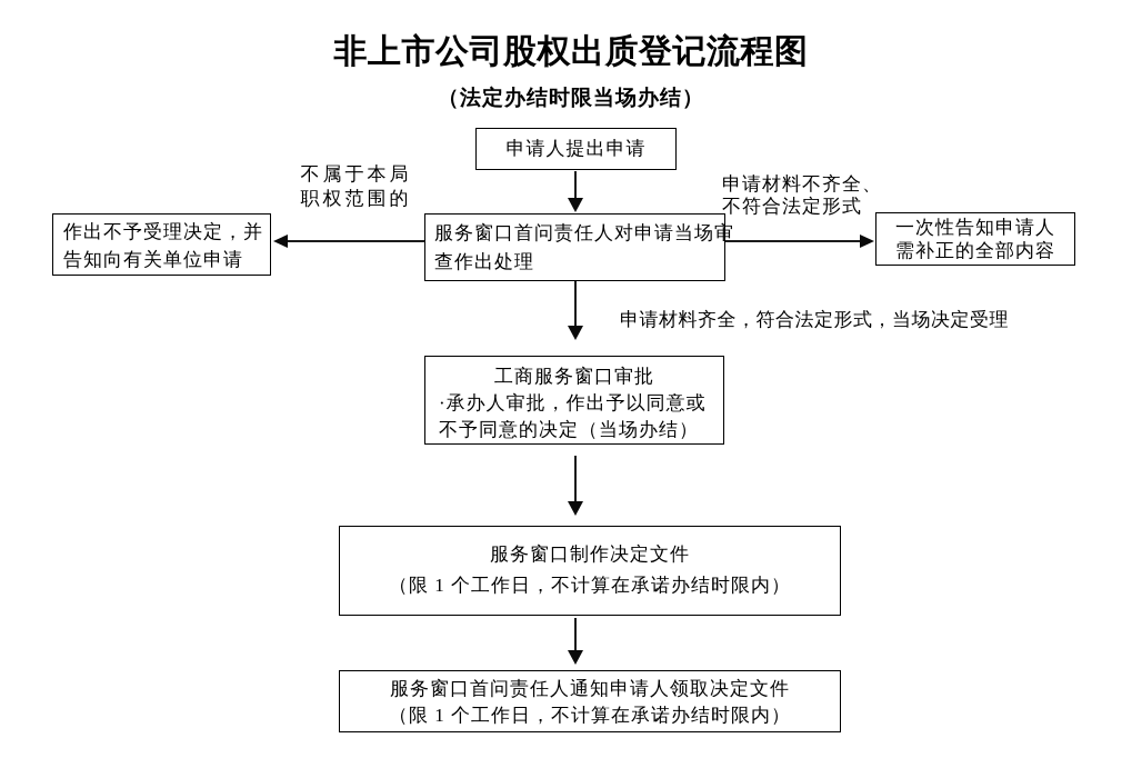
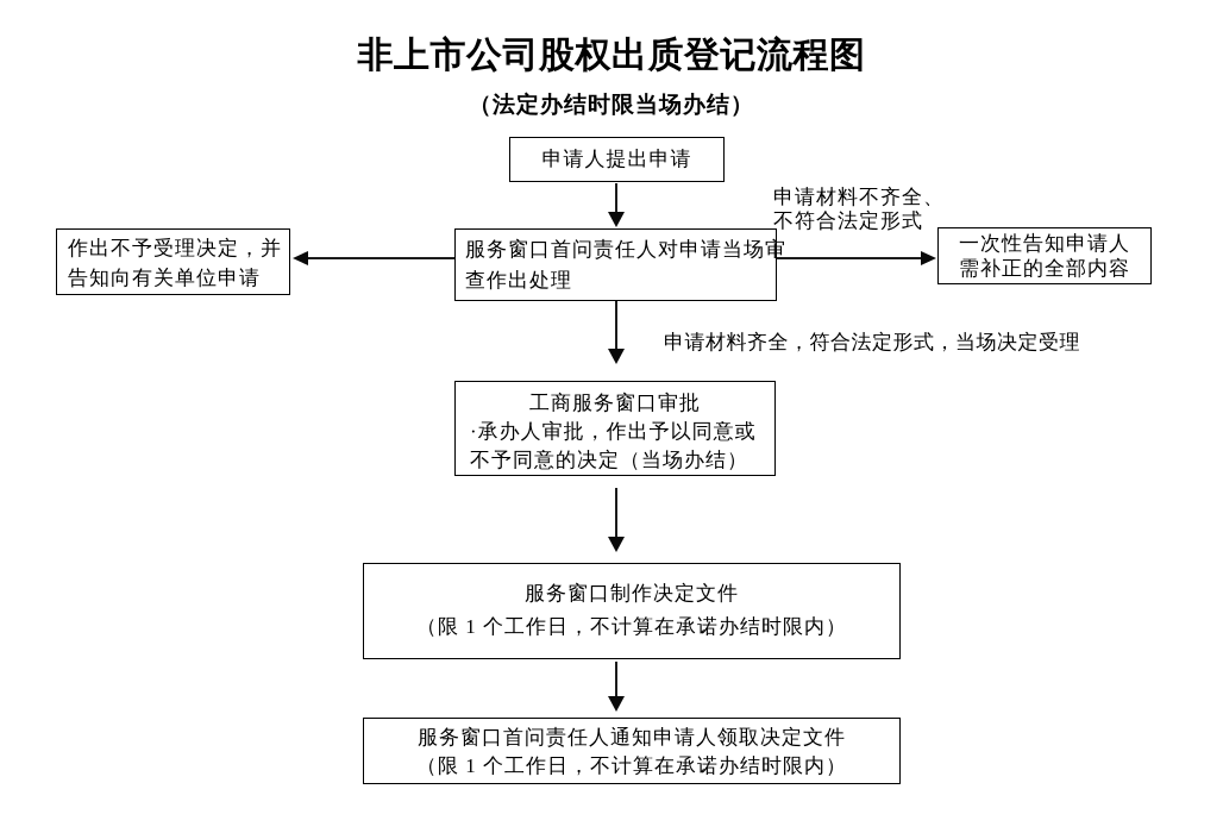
  非上市公司股权出质登记流程图
  （法定办结时限当场办结）
  申请人提出申请
  服务窗口首问责任人对申请当场审
  查作出处理
- 不属于本局
- 职权范围的
  作出不予受理决定，并
  告知向有关单位申请
  申请材料不齐全、
  不符合法定形式
  一次性告知申请人
  需补正的全部内容
  申请材料齐全，符合法定形式，当场决定受理
  工商服务窗口审批
  ·承办人审批，作出予以同意或
  不予同意的决定（当场办结）
  服务窗口制作决定文件
  （限 1 个工作日，不计算在承诺办结时限内）
  服务窗口首问责任人通知申请人领取决定文件
  （限 1 个工作日，不计算在承诺办结时限内）
